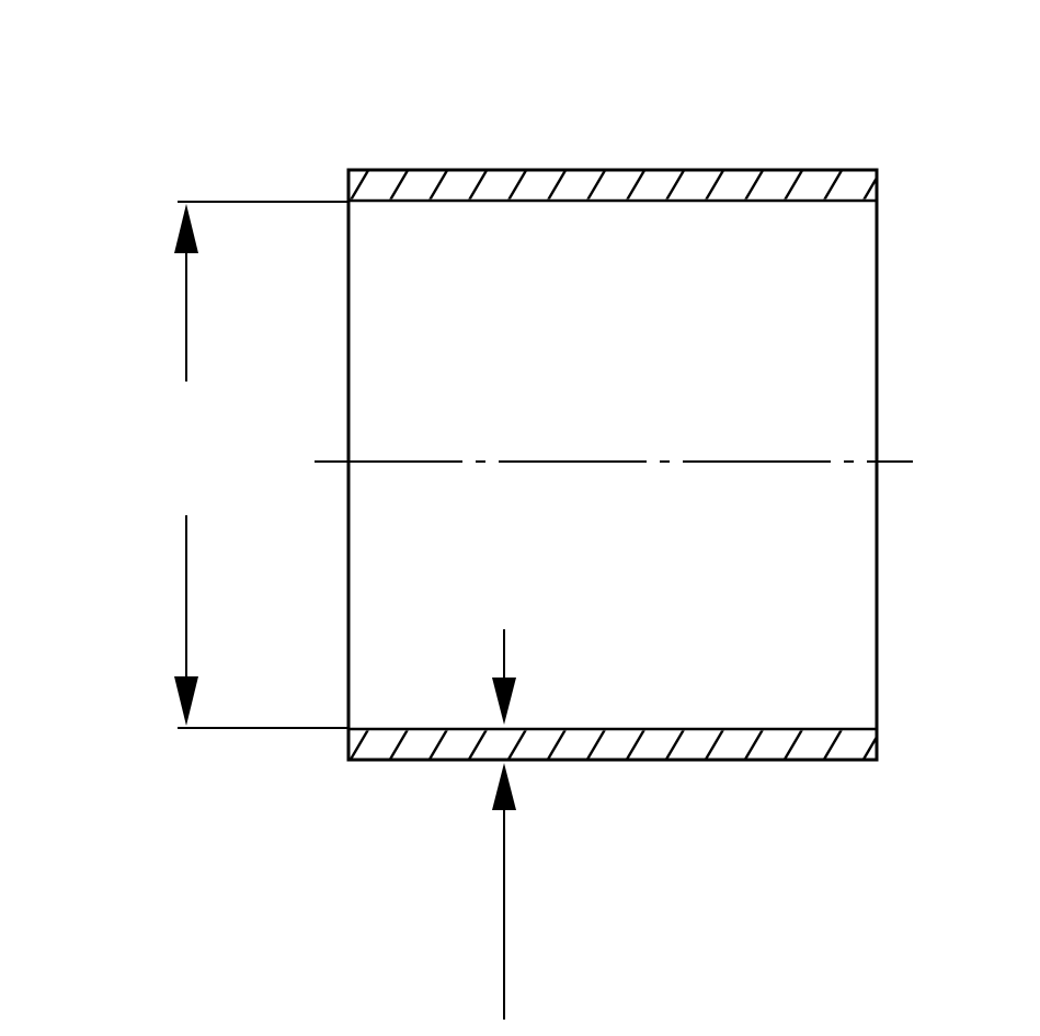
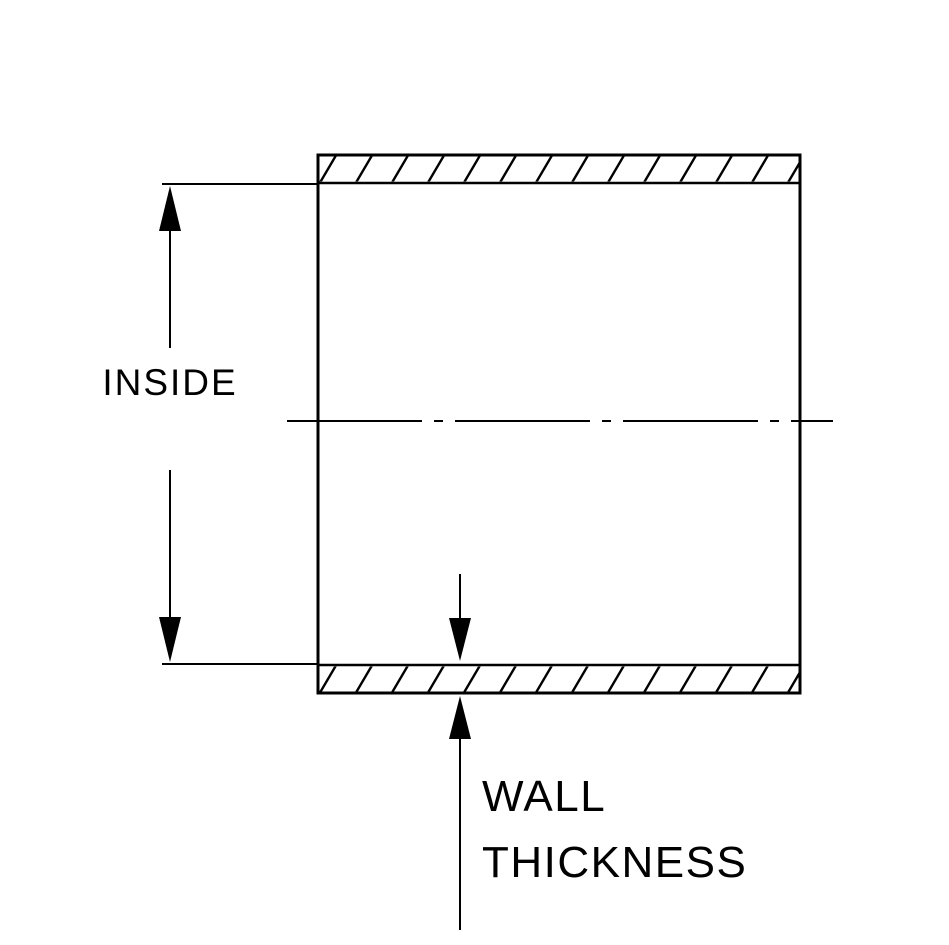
+ INSIDE
+ WALL
+ THICKNESS
